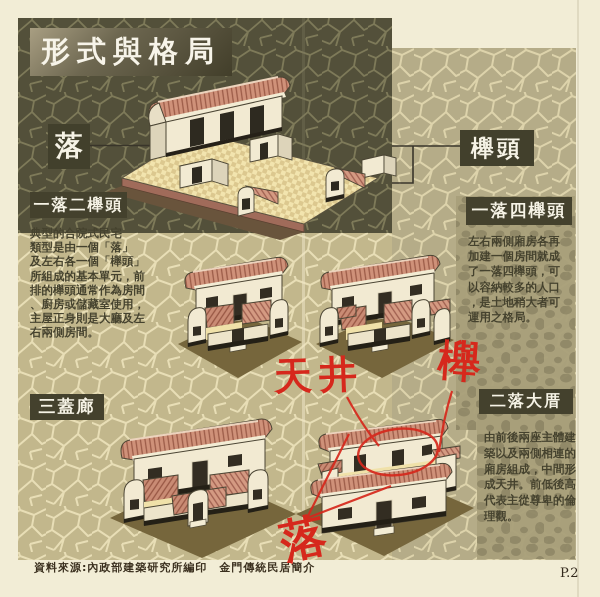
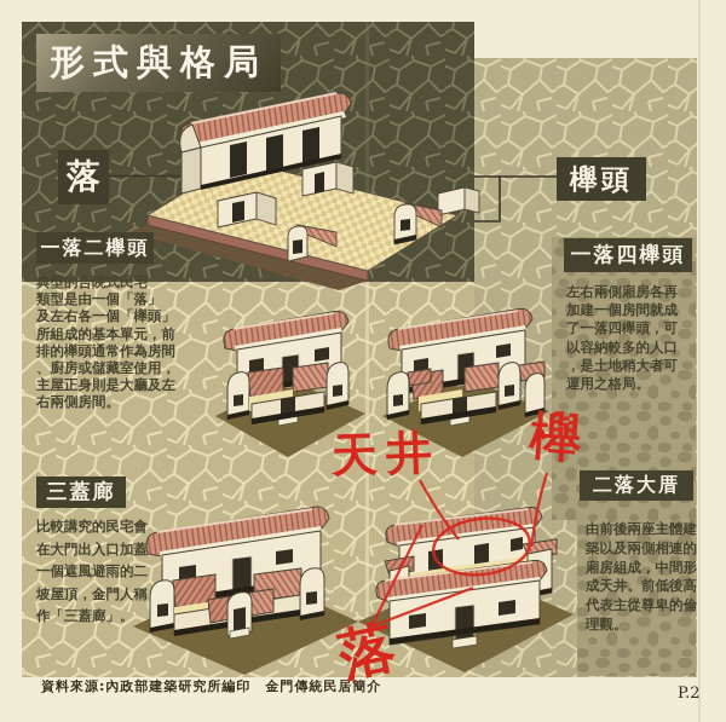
  形式與格局
  落
  櫸頭
  一落二櫸頭
  典型的合院式民宅
  類型是由一個「落」
  及左右各一個「櫸頭」
  所組成的基本單元，前
  排的櫸頭通常作為房間
  、廚房或儲藏室使用，
  主屋正身則是大廳及左
  右兩側房間。
  一落四櫸頭
  左右兩側廂房各再
  加建一個房間就成
  了一落四櫸頭，可
  以容納較多的人口
  ，是土地稍大者可
  運用之格局。
  三蓋廊
+ 比較講究的民宅會
+ 在大門出入口加蓋
+ 一個遮風避雨的二
+ 坡屋頂，金門人稱
+ 作「三蓋廊」。
  二落大厝
  由前後兩座主體建
  築以及兩側相連的
  廂房組成，中間形
  成天井。前低後高
  代表主從尊卑的倫
  理觀。
  資料來源:內政部建築研究所編印 金門傳統民居簡介
  P.2
